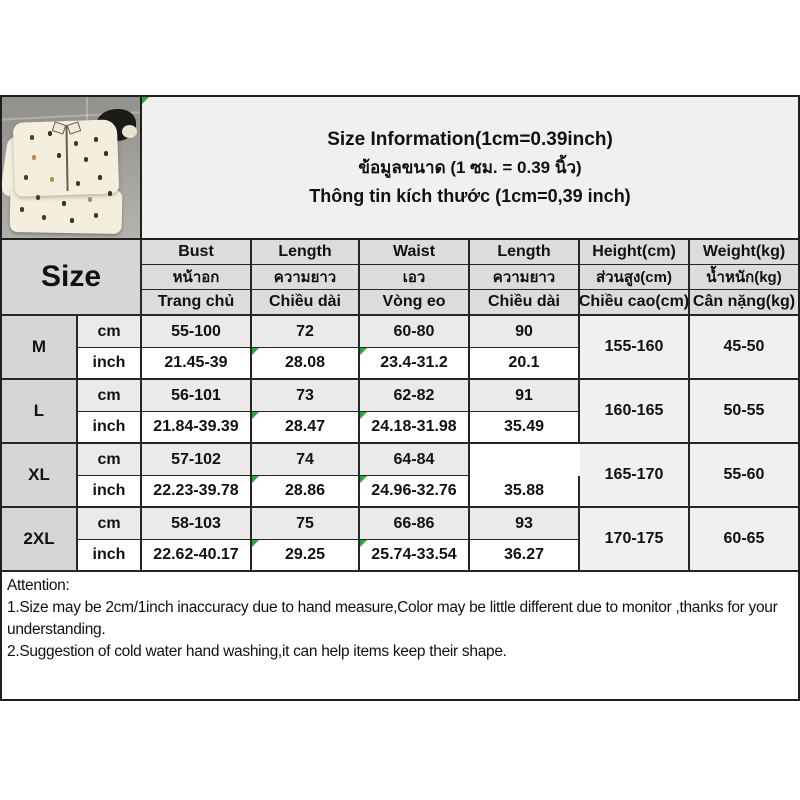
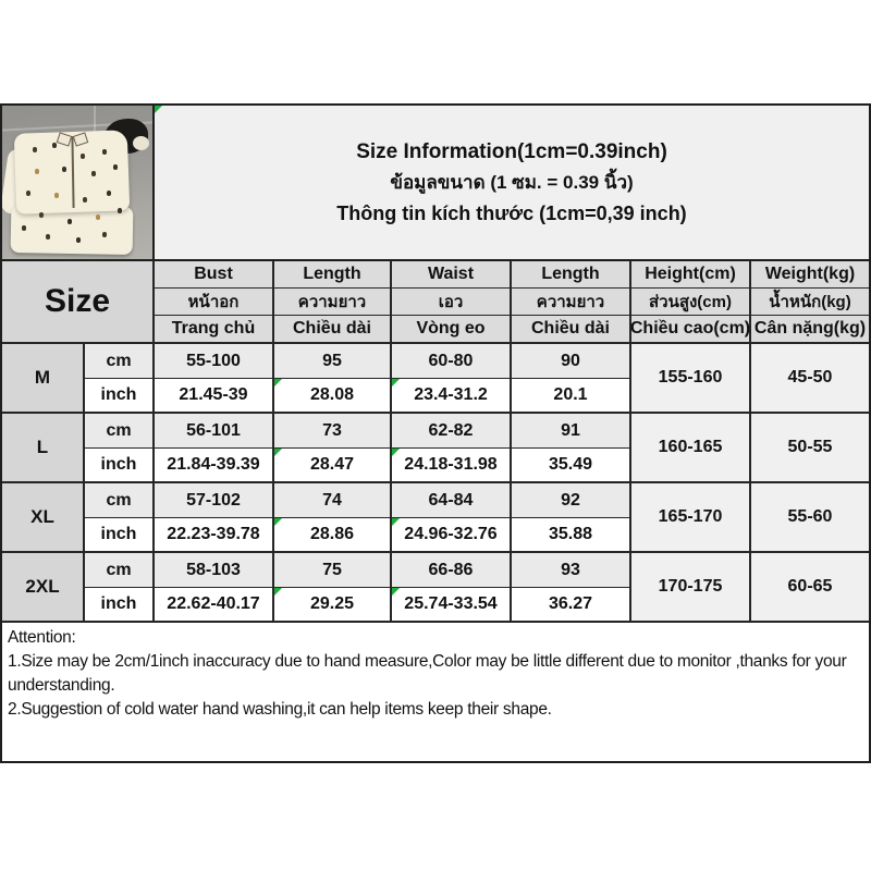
  Size Information(1cm=0.39inch)
  ข้อมูลขนาด (1 ซม. = 0.39 นิ้ว)
  Thông tin kích thước (1cm=0,39 inch)
  Size
  Bust
  Length
  Waist
  Length
  Height(cm)
  Weight(kg)
  หน้าอก
  ความยาว
  เอว
  ความยาว
  ส่วนสูง(cm)
  น้ำหนัก(kg)
  Trang chủ
  Chiều dài
  Vòng eo
  Chiều dài
  Chiều cao(cm)
  Cân nặng(kg)
  M
  cm
  55-100
- 72
+ 95
  60-80
  90
  inch
  21.45-39
  28.08
  23.4-31.2
  20.1
  155-160
  45-50
  L
  cm
  56-101
  73
  62-82
  91
  inch
  21.84-39.39
  28.47
  24.18-31.98
  35.49
  160-165
  50-55
  XL
  cm
  57-102
  74
  64-84
+ 92
  inch
  22.23-39.78
  28.86
  24.96-32.76
  35.88
  165-170
  55-60
  2XL
  cm
  58-103
  75
  66-86
  93
  inch
  22.62-40.17
  29.25
  25.74-33.54
  36.27
  170-175
  60-65
  Attention:
  1.Size may be 2cm/1inch inaccuracy due to hand measure,Color may be little different due to monitor ,thanks for your understanding.
  2.Suggestion of cold water hand washing,it can help items keep their shape.
